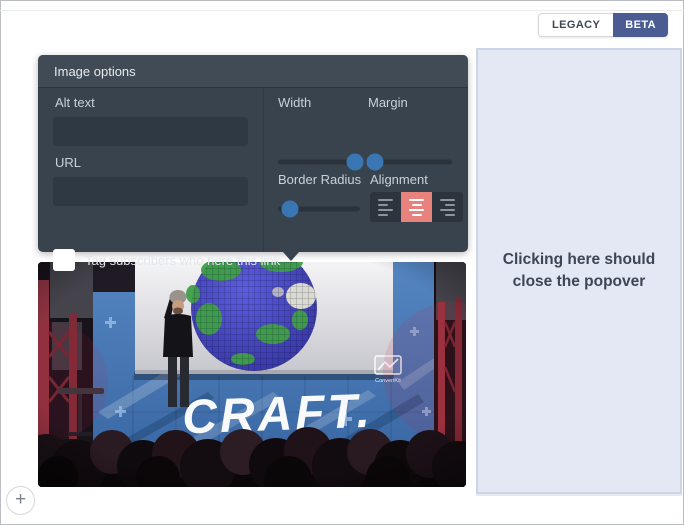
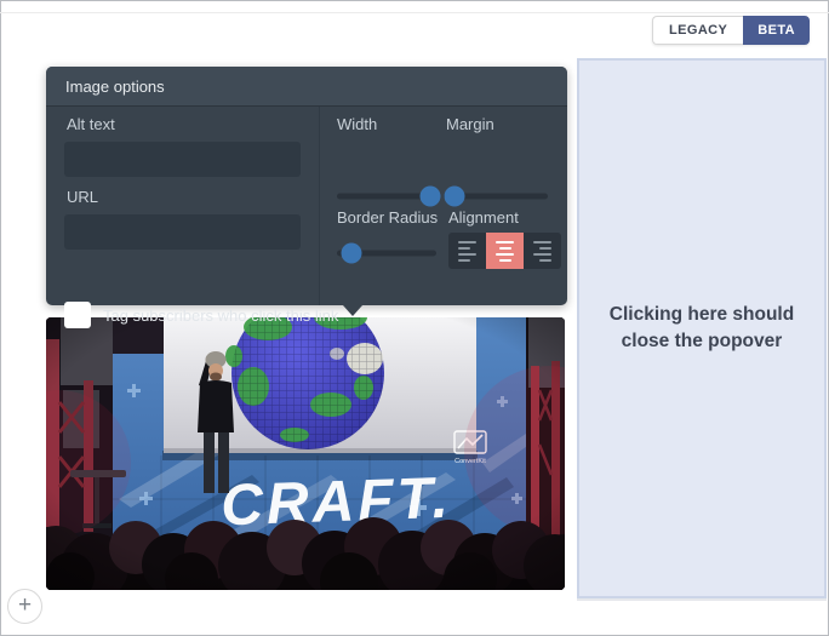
  LEGACY
  BETA
  Clicking here should
  close the popover
  Image options
  Alt text
  URL
- Tag subscribers who here this link
+ Tag subscribers who click this link
  Width
  Margin
  Border Radius
  Alignment
  +
